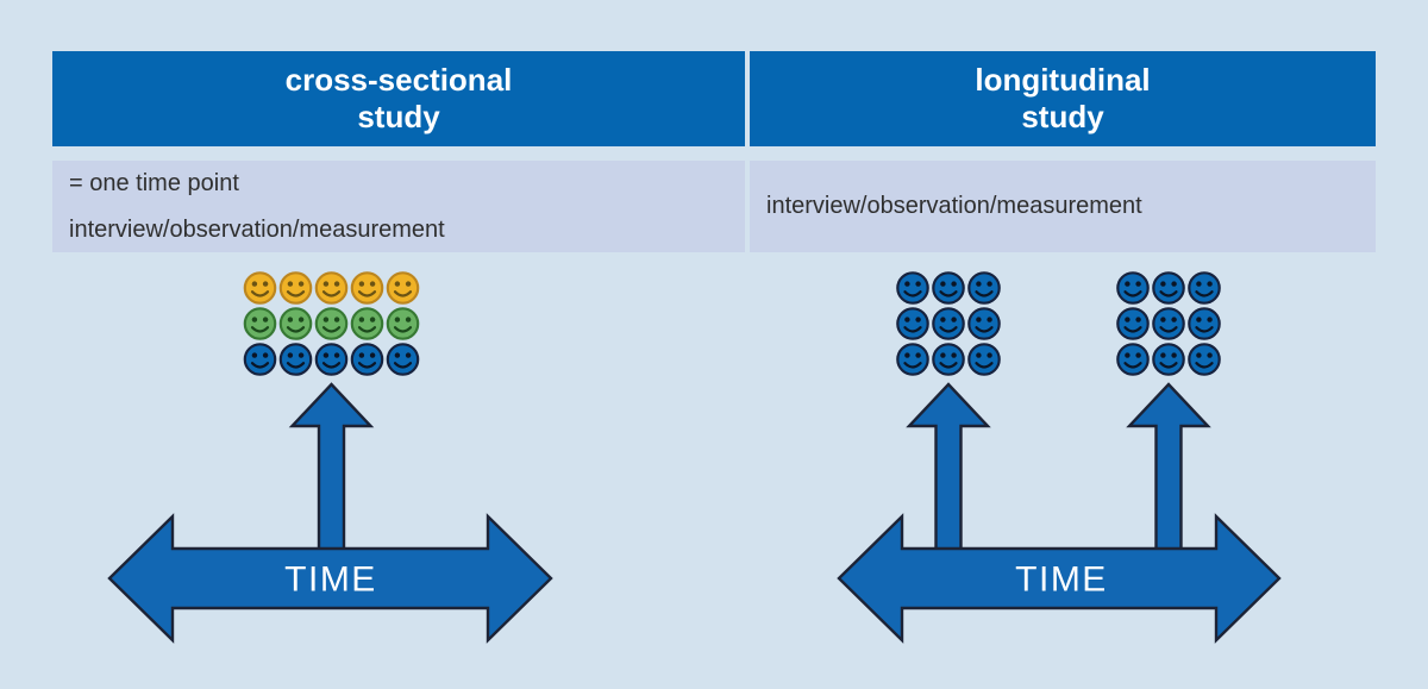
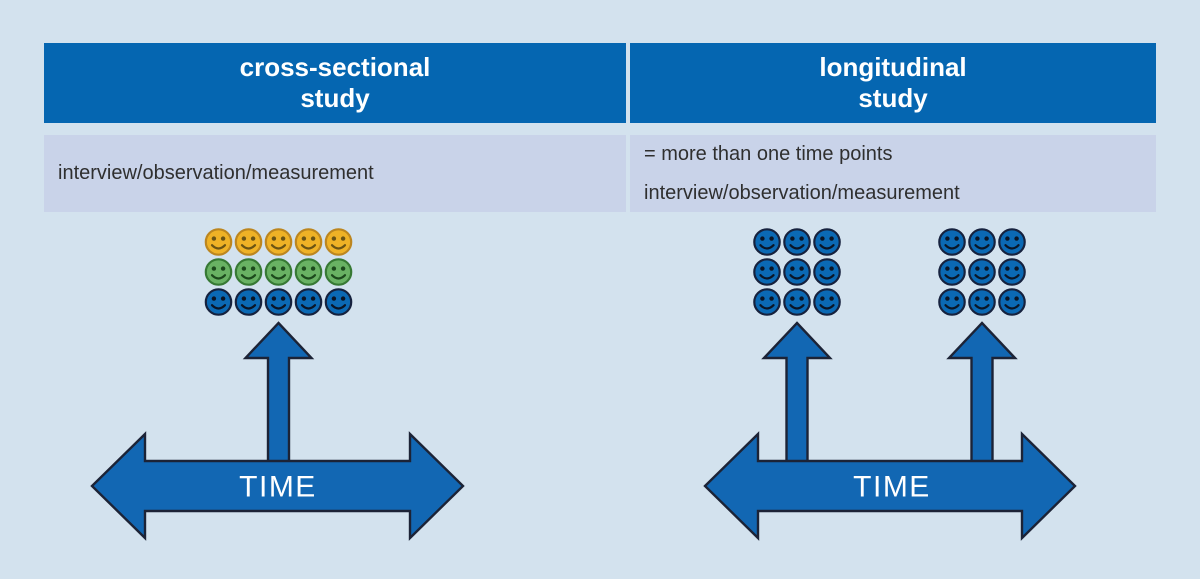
  cross-sectional
  study
  longitudinal
  study
- = one time point
  interview/observation/measurement
+ = more than one time points
  interview/observation/measurement
  TIME
  TIME
